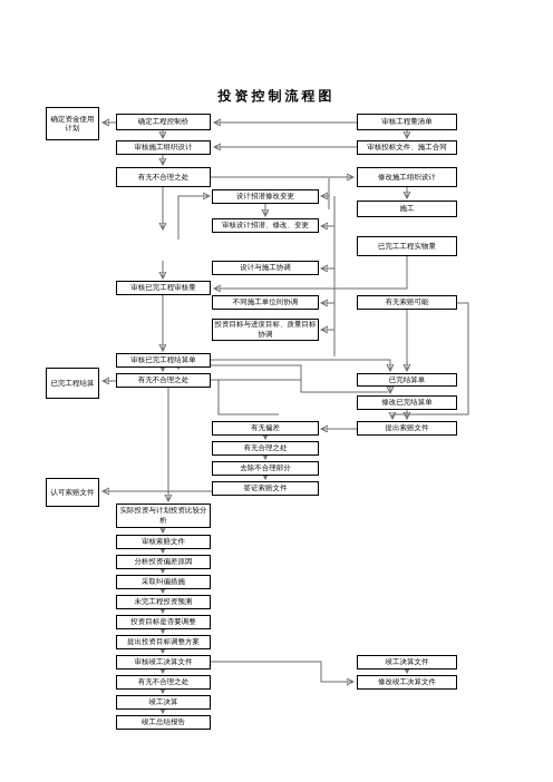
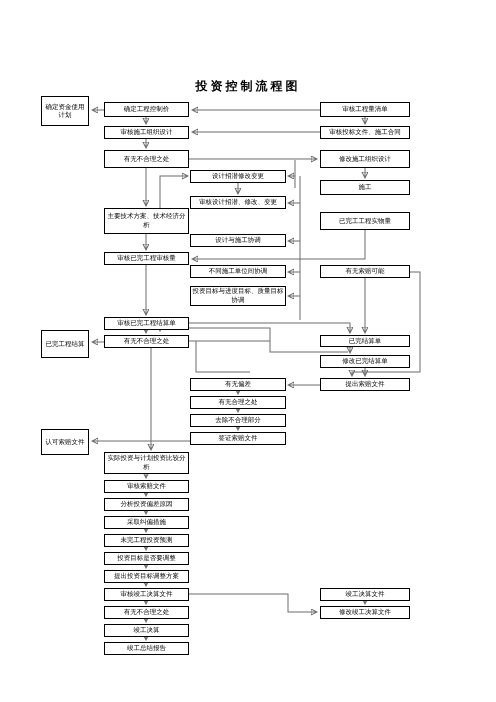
  投资控制流程图
  确定资金使用计划
  确定工程控制价
  审核工程量清单
  审核施工组织设计
  审核投标文件、施工合同
  有无不合理之处
  修改施工组织设计
  设计招潜修改变更
  施工
  审核设计招潜、修改、变更
  已完工工程实物量
+ 主要技术方案、技术经济分析
  设计与施工协调
  不同施工单位间协调
  有无索赔可能
  投资目标与进度目标、质量目标协调
  审核已完工程结算单
  已完工程结算
  有无不合理之处
  已完结算单
  修改已完结算单
  有无偏差
  提出索赔文件
  有无合理之处
  去除不合理部分
  签证索赔文件
  认可索赔文件
  实际投资与计划投资比较分析
  审核索赔文件
  分析投资偏差原因
  采取纠偏措施
  未完工程投资预测
  投资目标是否要调整
  提出投资目标调整方案
  审核竣工决算文件
  竣工决算文件
  有无不合理之处
  修改竣工决算文件
  竣工决算
  竣工总结报告
